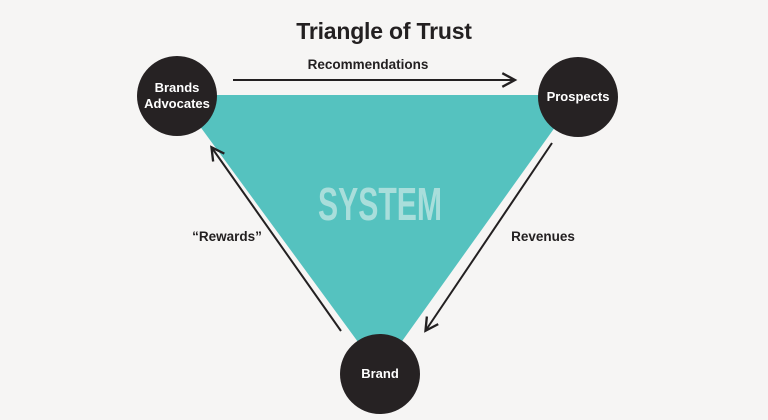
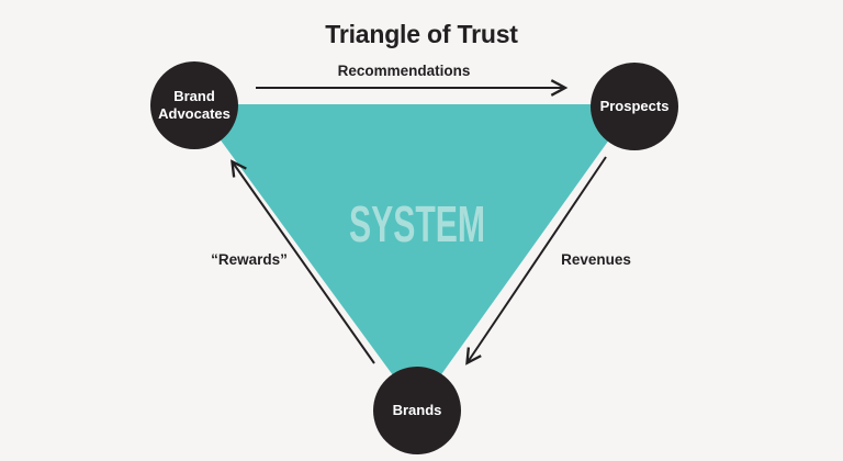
  Triangle of Trust
  SYSTEM
  Recommendations
  Revenues
  “Rewards”
- Brands
+ Brand
  Advocates
  Prospects
- Brand
+ Brands
